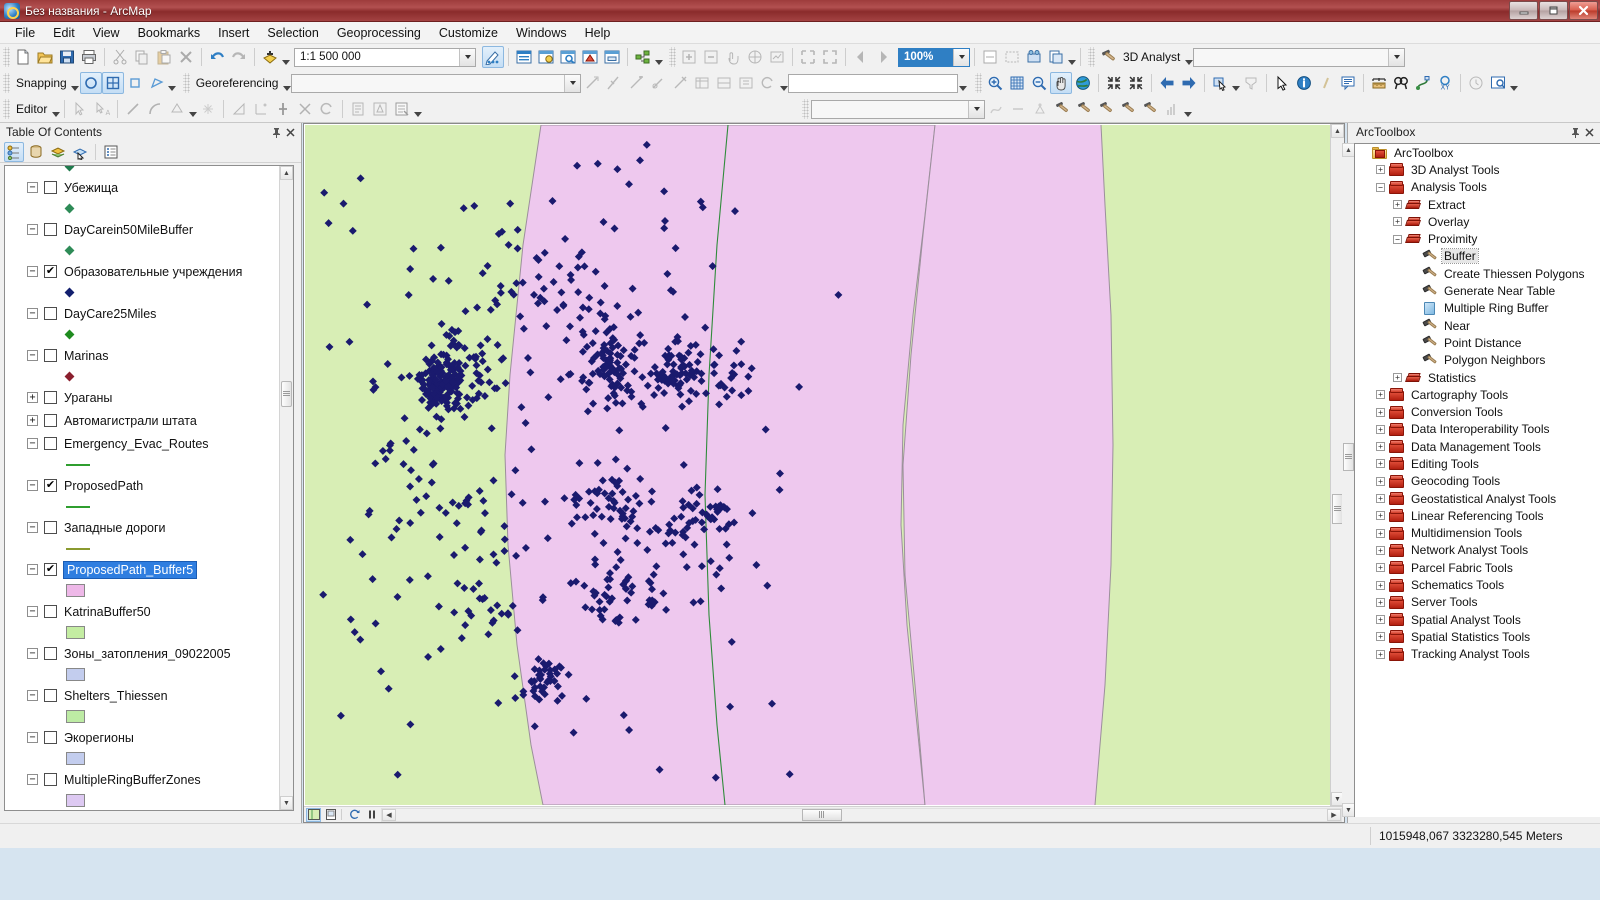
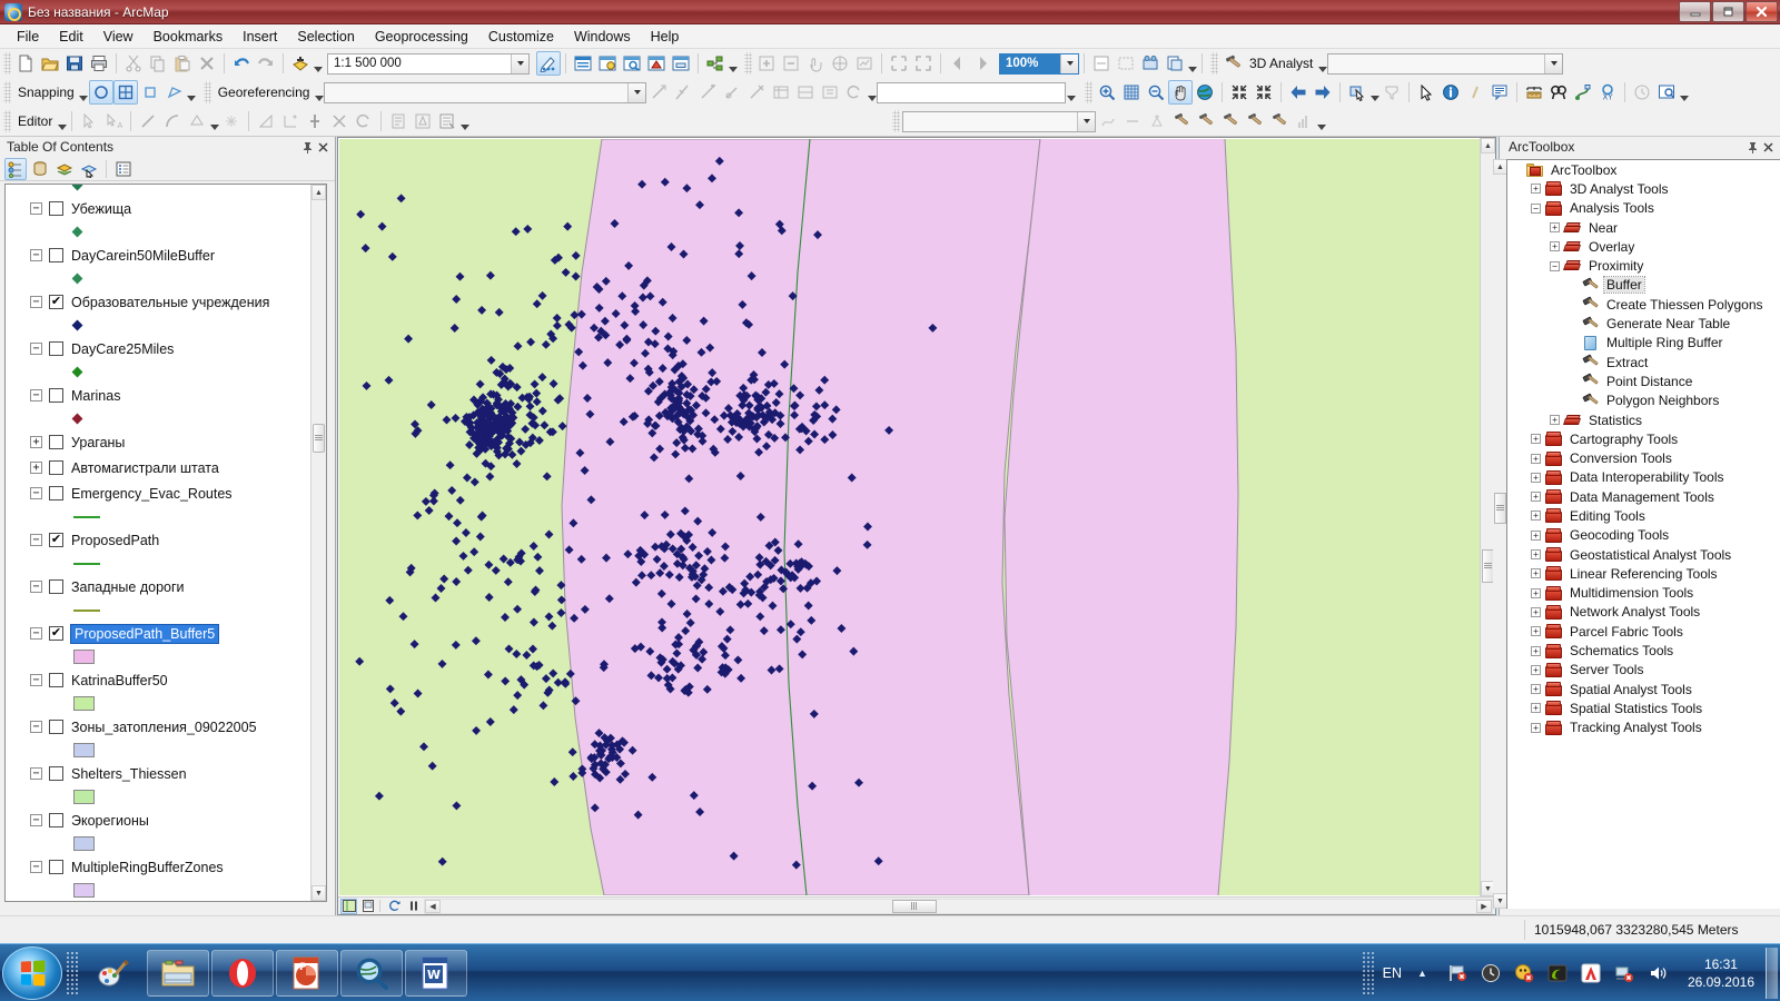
  Без названия - ArcMap
  File
  Edit
  View
  Bookmarks
  Insert
  Selection
  Geoprocessing
  Customize
  Windows
  Help
  1:1 500 000
  100%
  3D Analyst
  Snapping
  Georeferencing
  XY
  Editor
  A
  Table Of Contents
  −
  Убежища
  −
  DayCarein50MileBuffer
  −
  Образовательные учреждения
  −
  DayCare25Miles
  −
  Marinas
  +
  Ураганы
  +
  Автомагистрали штата
  −
  Emergency_Evac_Routes
  −
  ProposedPath
  −
  Западные дороги
  −
  ProposedPath_Buffer5
  −
  KatrinaBuffer50
  −
  Зоны_затопления_09022005
  −
  Shelters_Thiessen
  −
  Экорегионы
  −
  MultipleRingBufferZones
  ArcToolbox
  ArcToolbox
  +
  3D Analyst Tools
  −
  Analysis Tools
  +
- Extract
+ Near
  +
  Overlay
  −
  Proximity
  Buffer
  Create Thiessen Polygons
  Generate Near Table
  Multiple Ring Buffer
- Near
+ Extract
  Point Distance
  Polygon Neighbors
  +
  Statistics
  +
  Cartography Tools
  +
  Conversion Tools
  +
  Data Interoperability Tools
  +
  Data Management Tools
  +
  Editing Tools
  +
  Geocoding Tools
  +
  Geostatistical Analyst Tools
  +
  Linear Referencing Tools
  +
  Multidimension Tools
  +
  Network Analyst Tools
  +
  Parcel Fabric Tools
  +
  Schematics Tools
  +
  Server Tools
  +
  Spatial Analyst Tools
  +
  Spatial Statistics Tools
  +
  Tracking Analyst Tools
  1015948,067 3323280,545 Meters
+ P
+ W
+ EN
+ ▲
+ 16:31
+ 26.09.2016
